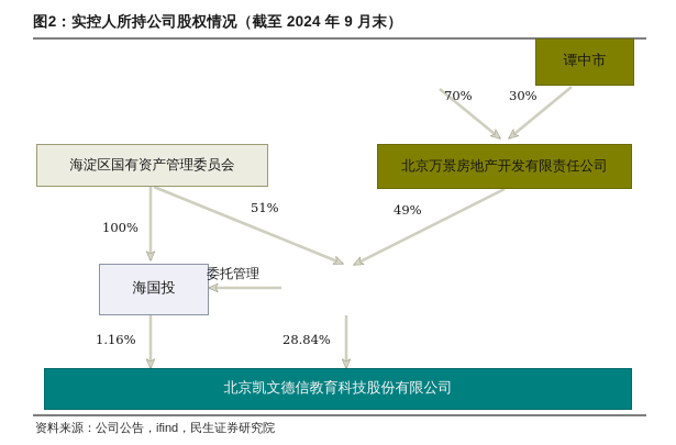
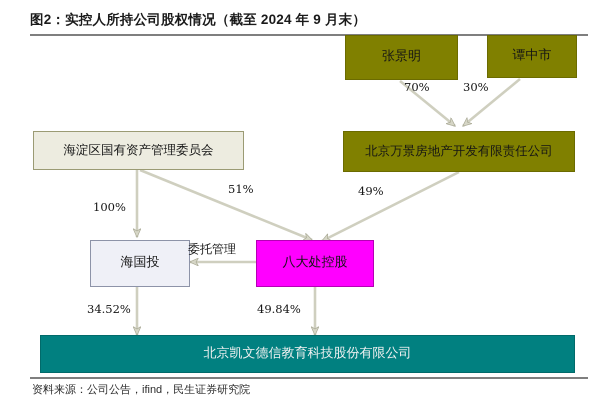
  图2：实控人所持公司股权情况（截至 2024 年 9 月末）
+ 张景明
  谭中市
  海淀区国有资产管理委员会
  北京万景房地产开发有限责任公司
  海国投
+ 八大处控股
  北京凯文德信教育科技股份有限公司
  70%
  30%
  100%
  51%
  49%
  委托管理
- 1.16%
+ 34.52%
- 28.84%
+ 49.84%
  资料来源：公司公告，ifind，民生证券研究院
